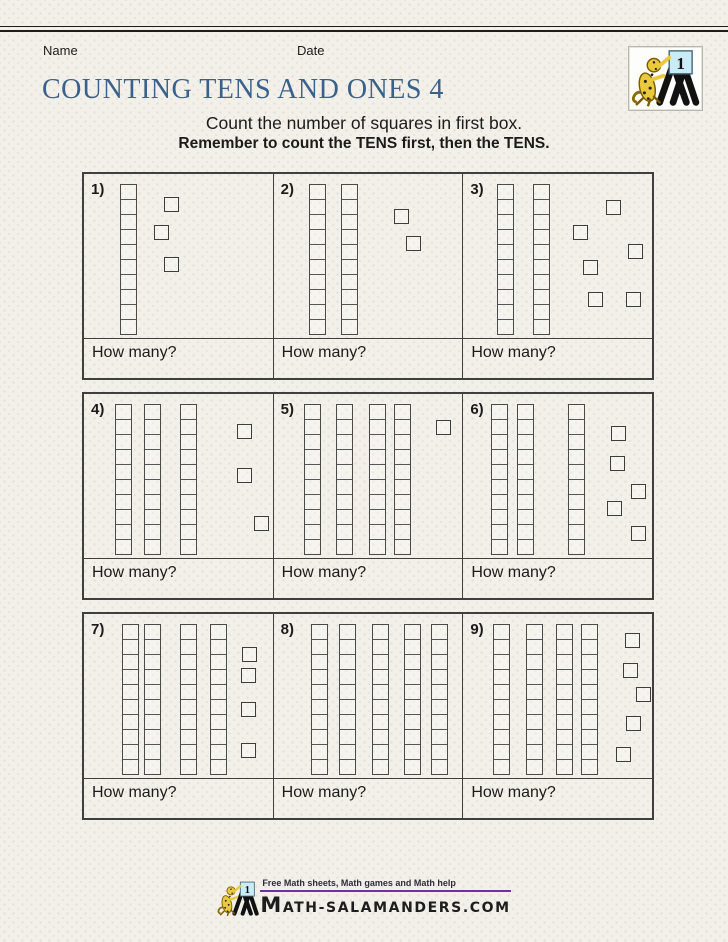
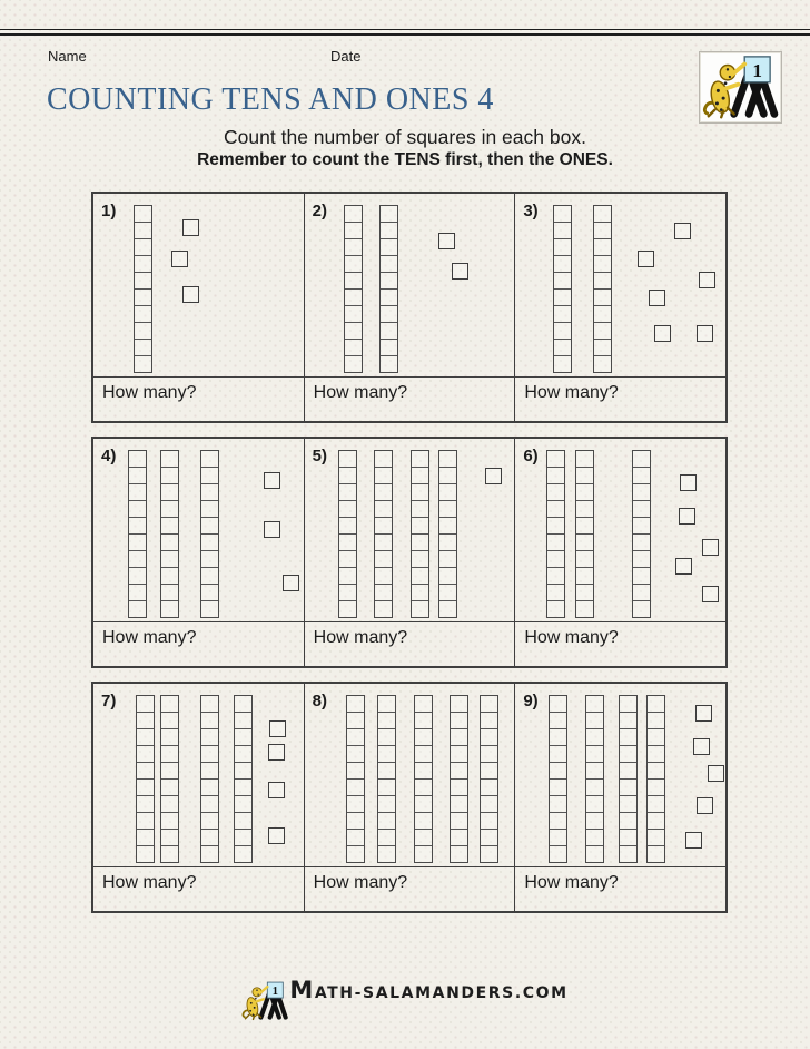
  Name
  Date
  COUNTING TENS AND ONES 4
- Count the number of squares in first box.
+ Count the number of squares in each box.
- Remember to count the TENS first, then the TENS.
+ Remember to count the TENS first, then the ONES.
  1)
  How many?
  2)
  How many?
  3)
  How many?
  4)
  How many?
  5)
  How many?
  6)
  How many?
  7)
  How many?
  8)
  How many?
  9)
  How many?
- Free Math sheets, Math games and Math help
  MATH-SALAMANDERS.COM
